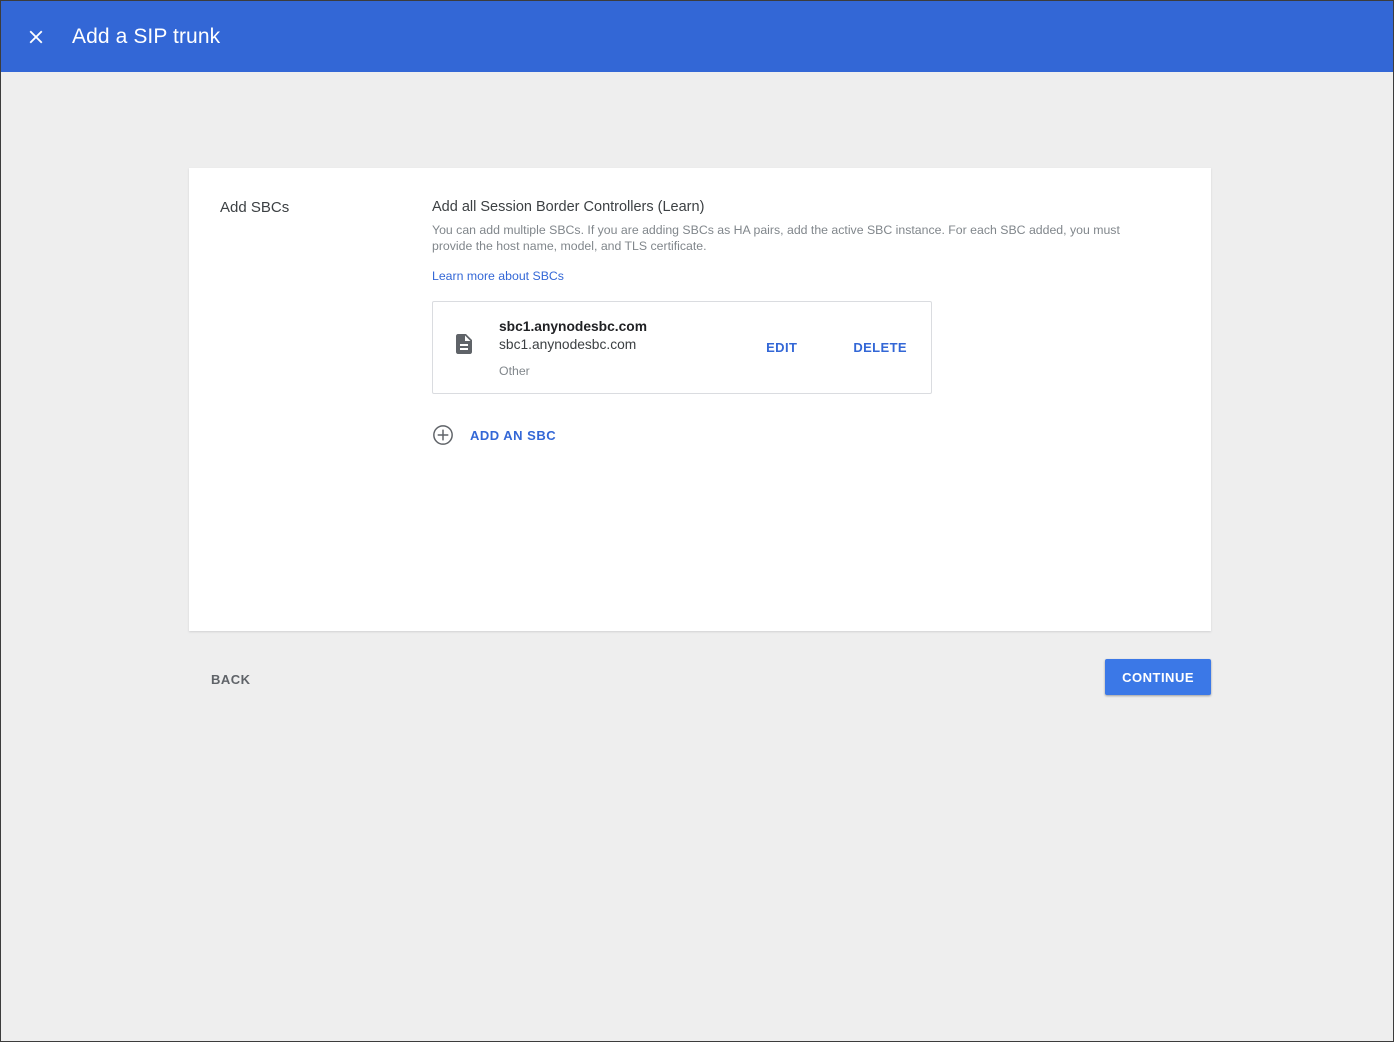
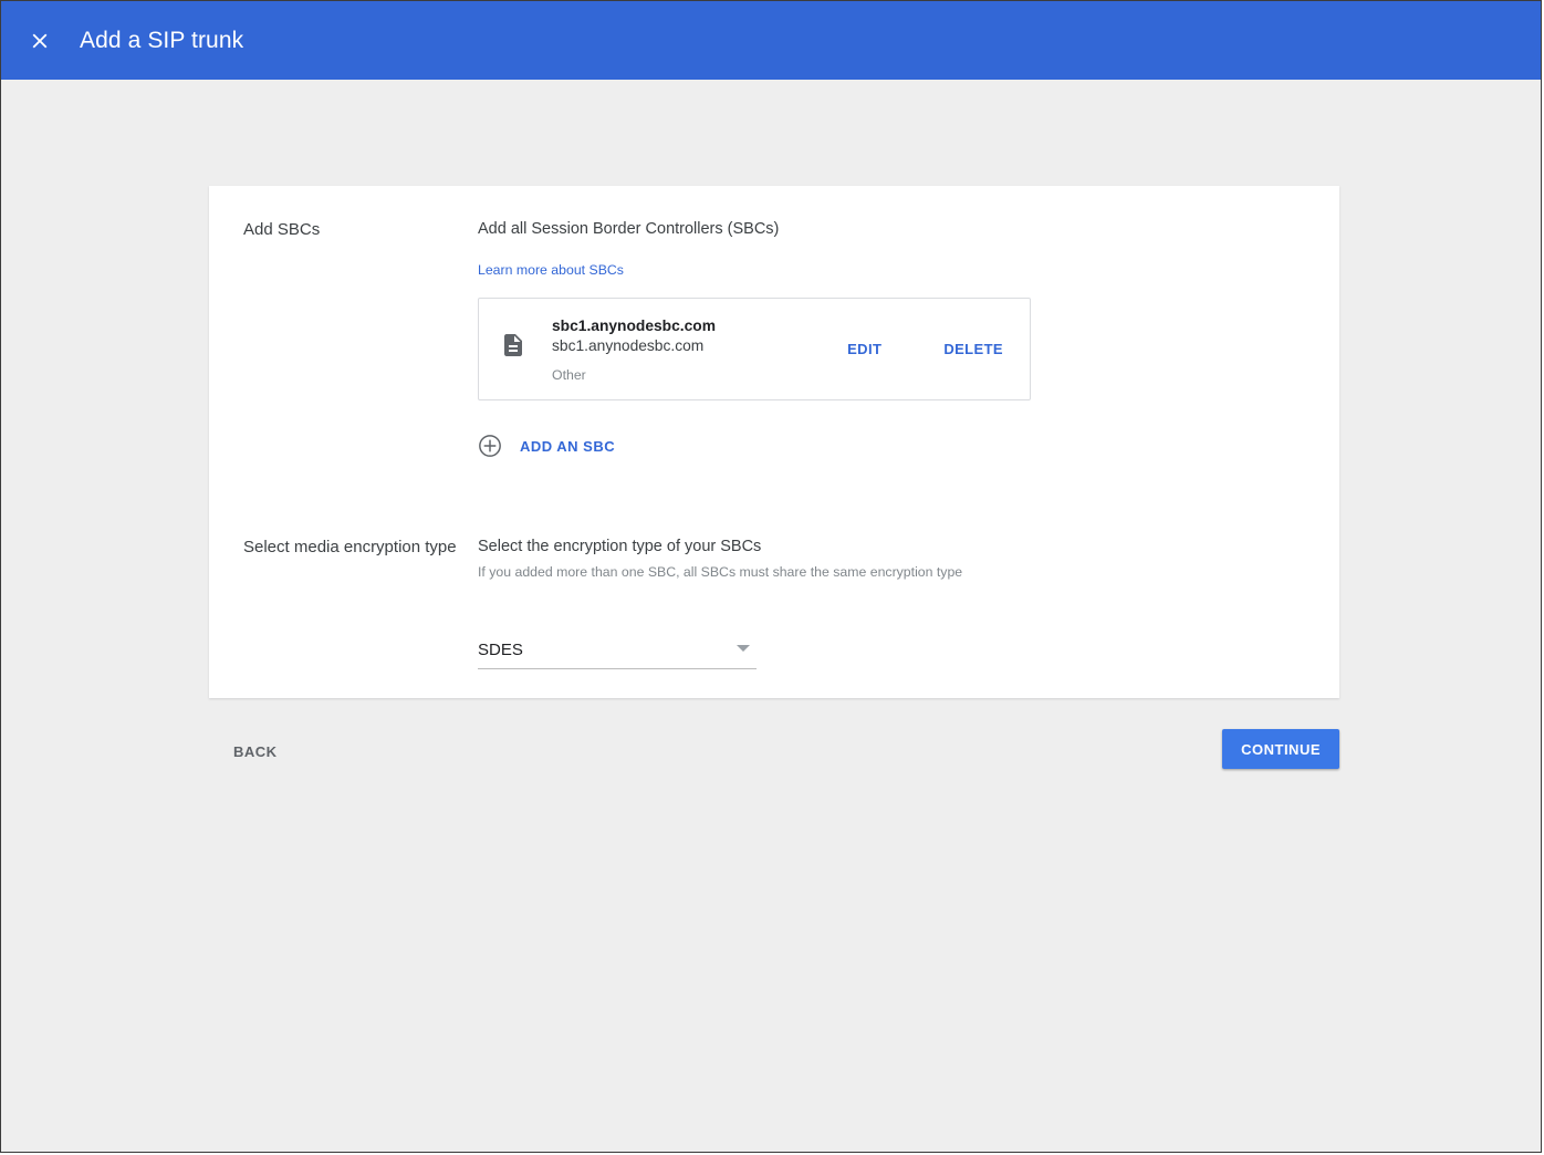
  Add a SIP trunk
  Add SBCs
- Add all Session Border Controllers (Learn)
+ Add all Session Border Controllers (SBCs)
- You can add multiple SBCs. If you are adding SBCs as HA pairs, add the active SBC instance. For each SBC added, you must provide the host name, model, and TLS certificate.
  Learn more about SBCs
  sbc1.anynodesbc.com
  sbc1.anynodesbc.com
  Other
  EDIT
  DELETE
  ADD AN SBC
+ Select media encryption type
+ Select the encryption type of your SBCs
+ If you added more than one SBC, all SBCs must share the same encryption type
+ SDES
  BACK
  CONTINUE
